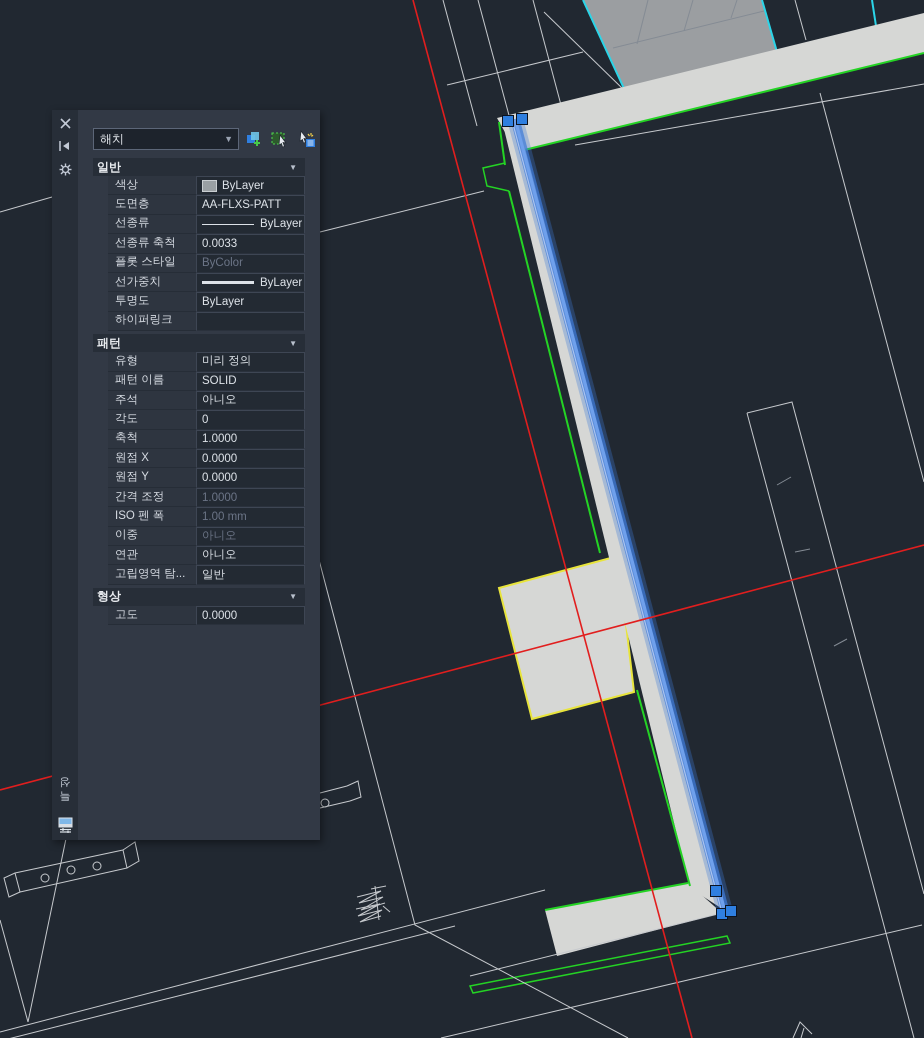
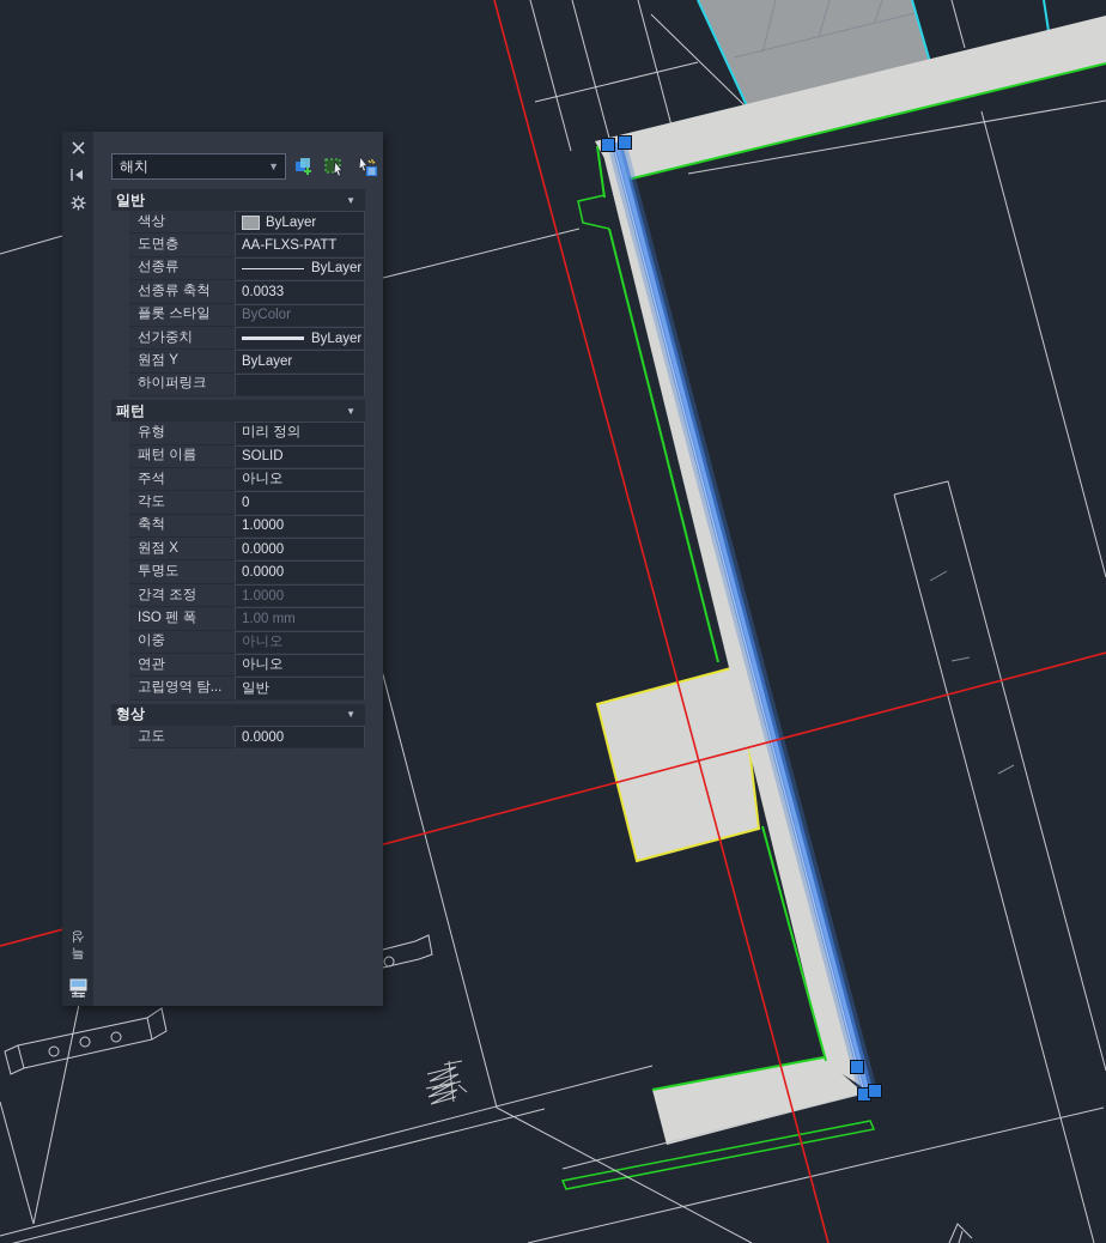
  해치
  ▼
  일반
  ▼
  색상
  ByLayer
  도면층
  AA-FLXS-PATT
  선종류
  ByLayer
  선종류 축척
  0.0033
  플롯 스타일
  ByColor
  선가중치
  ByLayer
- 투명도
+ 원점 Y
  ByLayer
  하이퍼링크
  패턴
  ▼
  유형
  미리 정의
  패턴 이름
  SOLID
  주석
  아니오
  각도
  0
  축척
  1.0000
  원점 X
  0.0000
- 원점 Y
+ 투명도
  0.0000
  간격 조정
  1.0000
  ISO 펜 폭
  1.00 mm
  이중
  아니오
  연관
  아니오
  고립영역 탐...
  일반
  형상
  ▼
  고도
  0.0000
